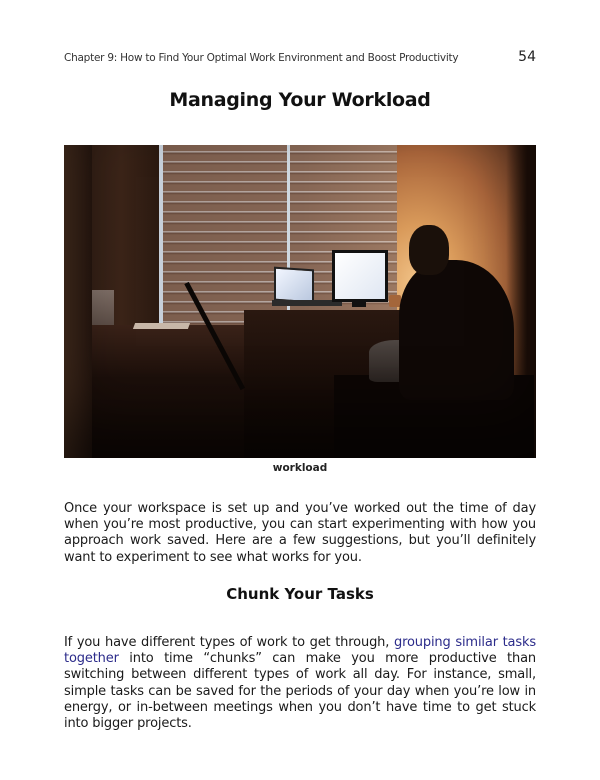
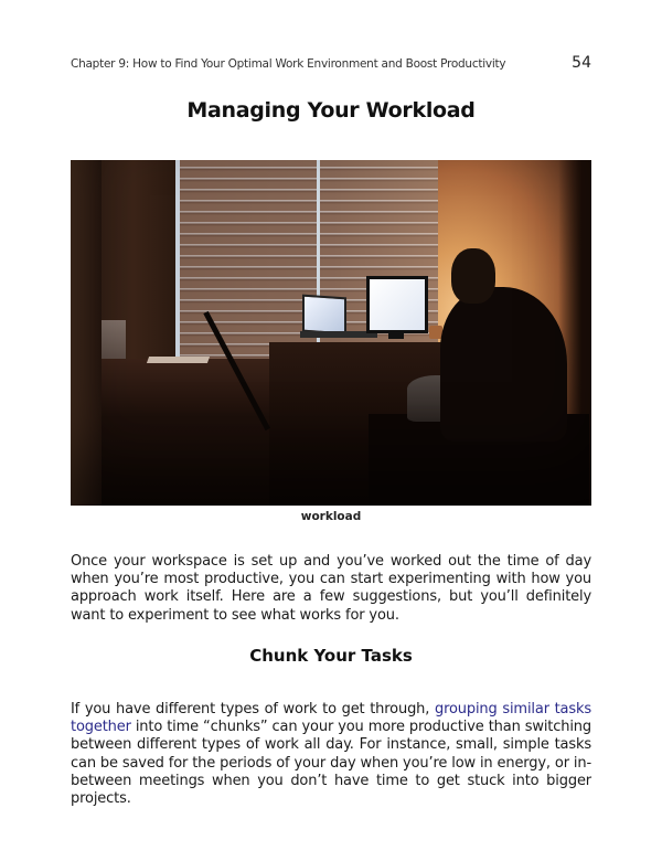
  Chapter 9: How to Find Your Optimal Work Environment and Boost Productivity
  54
  Managing Your Workload
  workload
- Once your workspace is set up and you’ve worked out the time of day when you’re most productive, you can start experimenting with how you approach work saved. Here are a few suggestions, but you’ll definitely want to experiment to see what works for you.
+ Once your workspace is set up and you’ve worked out the time of day when you’re most productive, you can start experimenting with how you approach work itself. Here are a few suggestions, but you’ll definitely want to experiment to see what works for you.
  Chunk Your Tasks
- If you have different types of work to get through, grouping similar tasks together into time “chunks” can make you more productive than switching between different types of work all day. For instance, small, simple tasks can be saved for the periods of your day when you’re low in energy, or in-between meetings when you don’t have time to get stuck into bigger projects.
+ If you have different types of work to get through, grouping similar tasks together into time “chunks” can your you more productive than switching between different types of work all day. For instance, small, simple tasks can be saved for the periods of your day when you’re low in energy, or in-between meetings when you don’t have time to get stuck into bigger projects.
